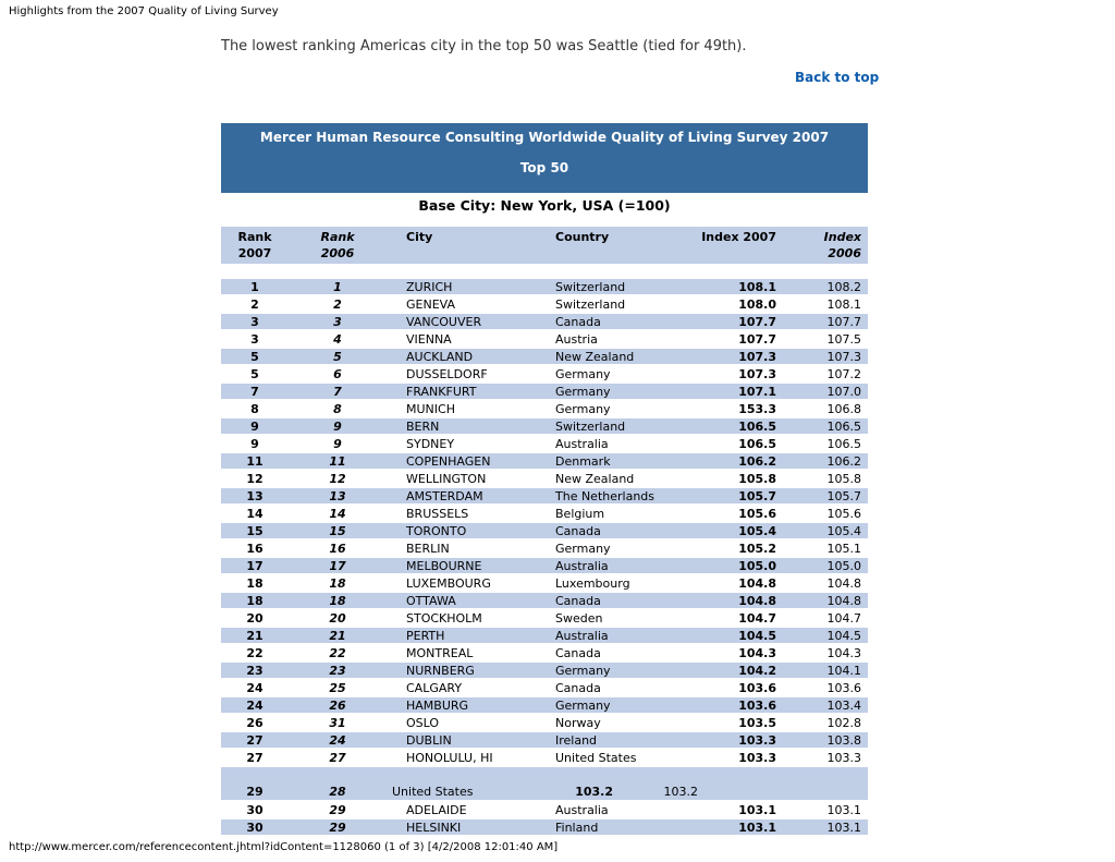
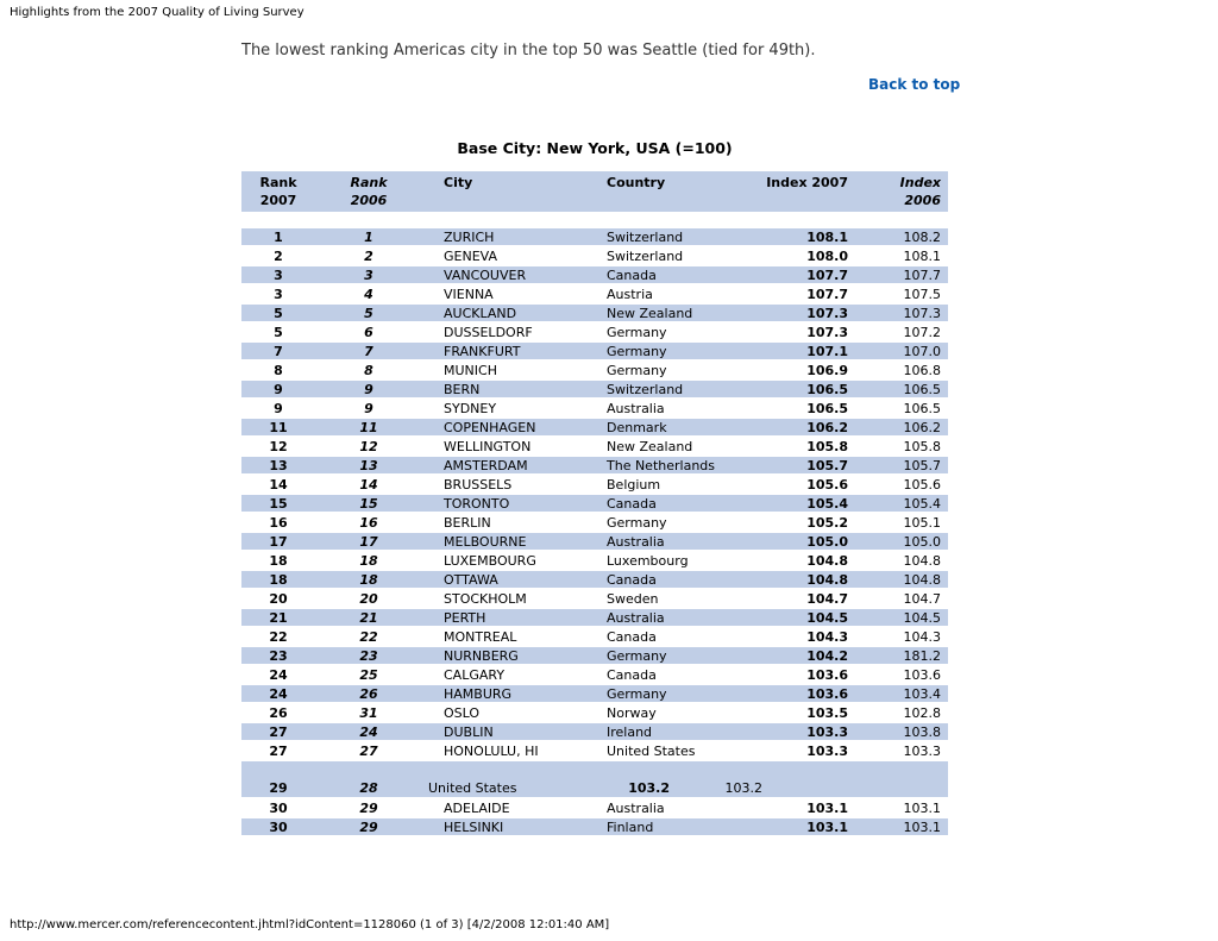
  Highlights from the 2007 Quality of Living Survey
  The lowest ranking Americas city in the top 50 was Seattle (tied for 49th).
  Back to top
- Mercer Human Resource Consulting Worldwide Quality of Living Survey 2007
- Top 50
  Base City: New York, USA (=100)
  Rank
  2007
  Rank
  2006
  City
  Country
  Index 2007
  Index
  2006
  1
  1
  ZURICH
  Switzerland
  108.1
  108.2
  2
  2
  GENEVA
  Switzerland
  108.0
  108.1
  3
  3
  VANCOUVER
  Canada
  107.7
  107.7
  3
  4
  VIENNA
  Austria
  107.7
  107.5
  5
  5
  AUCKLAND
  New Zealand
  107.3
  107.3
  5
  6
  DUSSELDORF
  Germany
  107.3
  107.2
  7
  7
  FRANKFURT
  Germany
  107.1
  107.0
  8
  8
  MUNICH
  Germany
- 153.3
+ 106.9
  106.8
  9
  9
  BERN
  Switzerland
  106.5
  106.5
  9
  9
  SYDNEY
  Australia
  106.5
  106.5
  11
  11
  COPENHAGEN
  Denmark
  106.2
  106.2
  12
  12
  WELLINGTON
  New Zealand
  105.8
  105.8
  13
  13
  AMSTERDAM
  The Netherlands
  105.7
  105.7
  14
  14
  BRUSSELS
  Belgium
  105.6
  105.6
  15
  15
  TORONTO
  Canada
  105.4
  105.4
  16
  16
  BERLIN
  Germany
  105.2
  105.1
  17
  17
  MELBOURNE
  Australia
  105.0
  105.0
  18
  18
  LUXEMBOURG
  Luxembourg
  104.8
  104.8
  18
  18
  OTTAWA
  Canada
  104.8
  104.8
  20
  20
  STOCKHOLM
  Sweden
  104.7
  104.7
  21
  21
  PERTH
  Australia
  104.5
  104.5
  22
  22
  MONTREAL
  Canada
  104.3
  104.3
  23
  23
  NURNBERG
  Germany
  104.2
- 104.1
+ 181.2
  24
  25
  CALGARY
  Canada
  103.6
  103.6
  24
  26
  HAMBURG
  Germany
  103.6
  103.4
  26
  31
  OSLO
  Norway
  103.5
  102.8
  27
  24
  DUBLIN
  Ireland
  103.3
  103.8
  27
  27
  HONOLULU, HI
  United States
  103.3
  103.3
  29
  28
  United States
  103.2
  103.2
  30
  29
  ADELAIDE
  Australia
  103.1
  103.1
  30
  29
  HELSINKI
  Finland
  103.1
  103.1
  http://www.mercer.com/referencecontent.jhtml?idContent=1128060 (1 of 3) [4/2/2008 12:01:40 AM]
